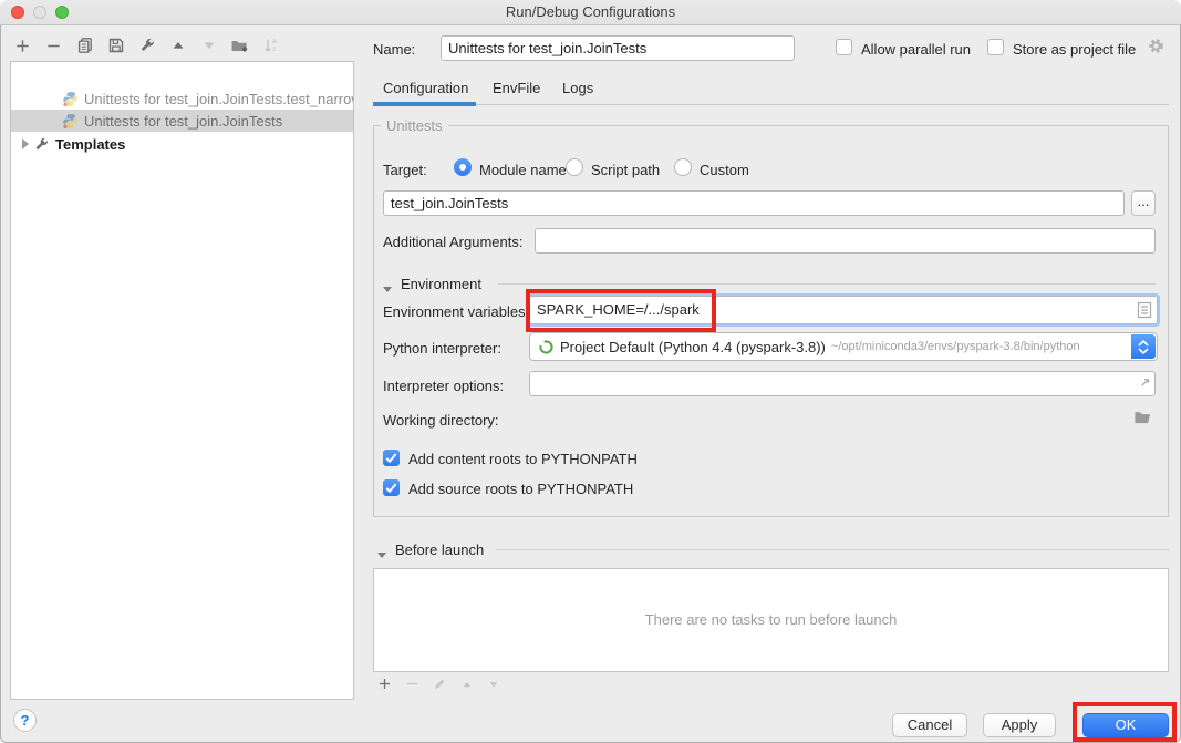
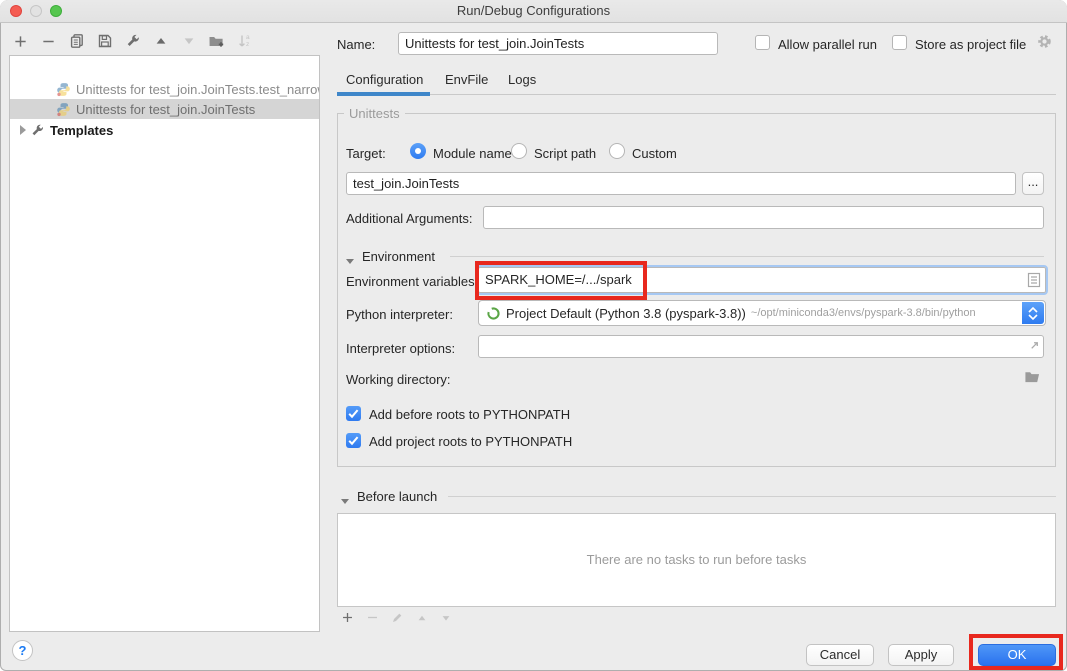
  Run/Debug Configurations
  Unittests for test_join.JoinTests.test_narro
  Unittests for test_join.JoinTests
  Templates
  Name:
  Unittests for test_join.JoinTests
  Allow parallel run
  Store as project file
  Configuration
  EnvFile
  Logs
  Unittests
  Target:
  Module name
  Script path
  Custom
  test_join.JoinTests
  ...
  Additional Arguments:
  Environment
  Environment variables
  SPARK_HOME=/.../spark
  Python interpreter:
- Project Default (Python 4.4 (pyspark-3.8))
+ Project Default (Python 3.8 (pyspark-3.8))
  ~/opt/miniconda3/envs/pyspark-3.8/bin/python
  Interpreter options:
  Working directory:
- Add content roots to PYTHONPATH
+ Add before roots to PYTHONPATH
- Add source roots to PYTHONPATH
+ Add project roots to PYTHONPATH
  Before launch
- There are no tasks to run before launch
+ There are no tasks to run before tasks
  ?
  Cancel
  Apply
  OK
